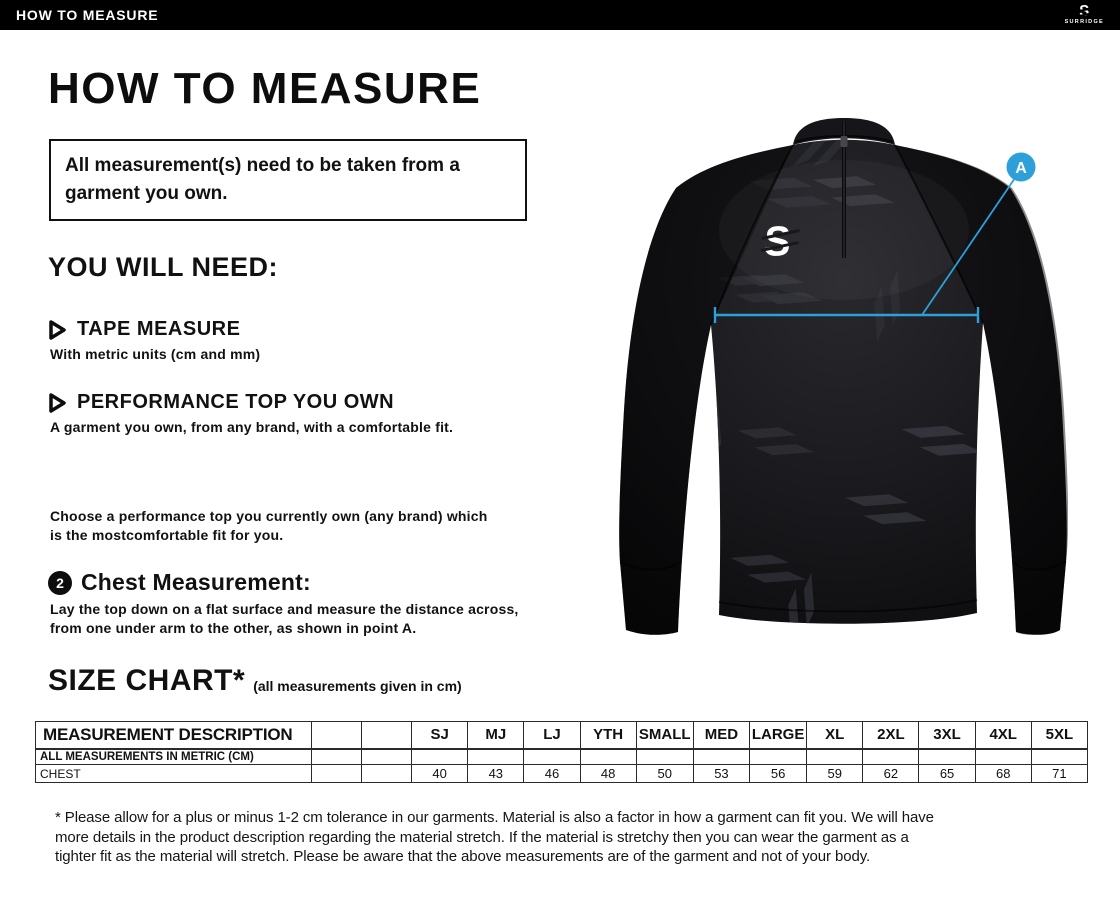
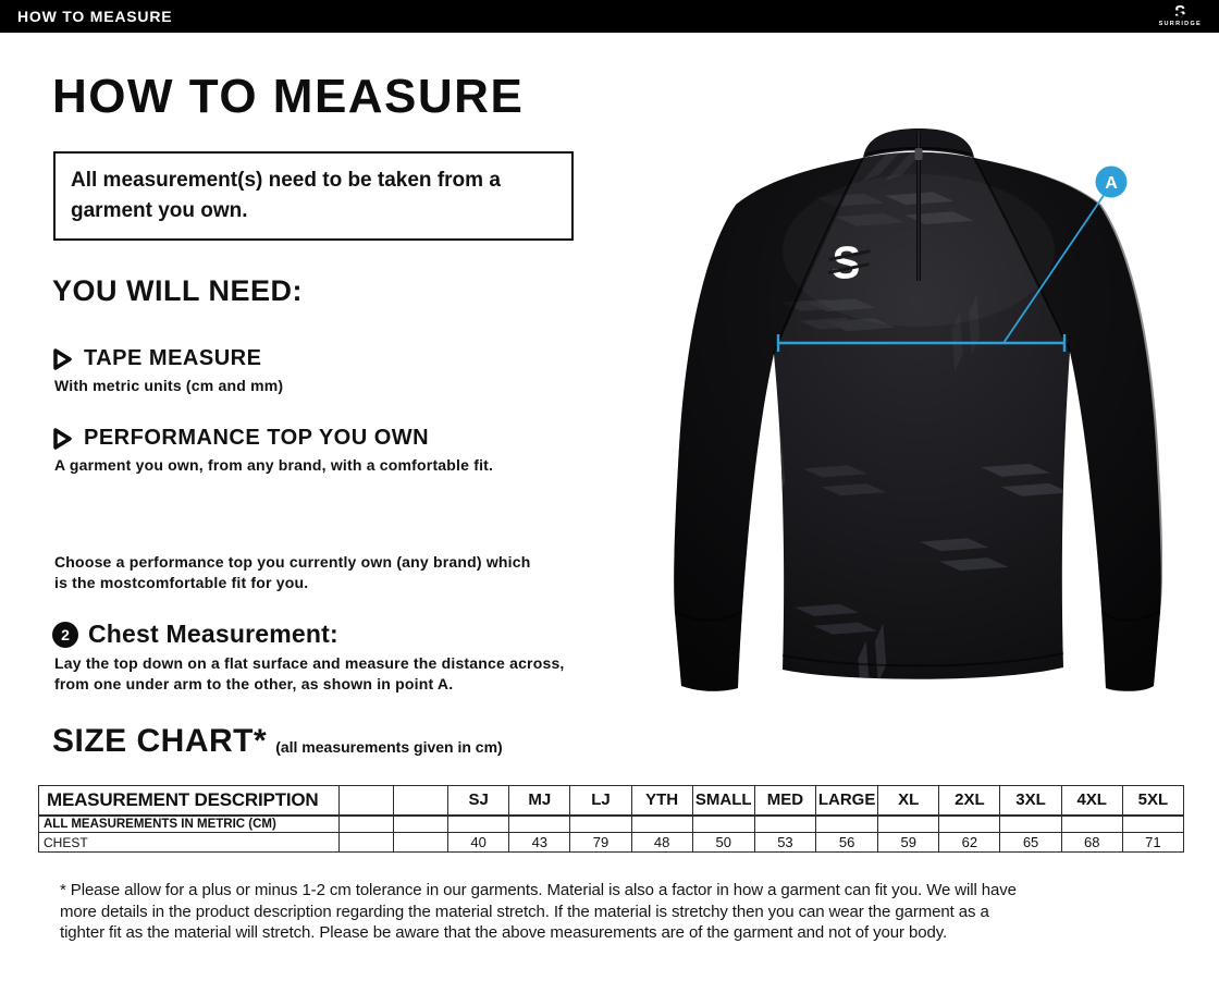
  HOW TO MEASURE
  S
  HOW TO MEASURE
  All measurement(s) need to be taken from a
  garment you own.
  YOU WILL NEED:
  TAPE MEASURE
  With metric units (cm and mm)
  PERFORMANCE TOP YOU OWN
  A garment you own, from any brand, with a comfortable fit.
  Choose a performance top you currently own (any brand) which
  is the mostcomfortable fit for you.
  2
  Chest Measurement:
  Lay the top down on a flat surface and measure the distance across,
  from one under arm to the other, as shown in point A.
  SIZE CHART*
  (all measurements given in cm)
  MEASUREMENT DESCRIPTION			SJ	MJ	LJ	YTH	SMALL	MED	LARGE	XL	2XL	3XL	4XL	5XL
  ALL MEASUREMENTS IN METRIC (CM)
- CHEST			40	43	46	48	50	53	56	59	62	65	68	71
+ CHEST			40	43	79	48	50	53	56	59	62	65	68	71
  * Please allow for a plus or minus 1-2 cm tolerance in our garments. Material is also a factor in how a garment can fit you. We will have
  more details in the product description regarding the material stretch. If the material is stretchy then you can wear the garment as a
  tighter fit as the material will stretch. Please be aware that the above measurements are of the garment and not of your body.
  A
